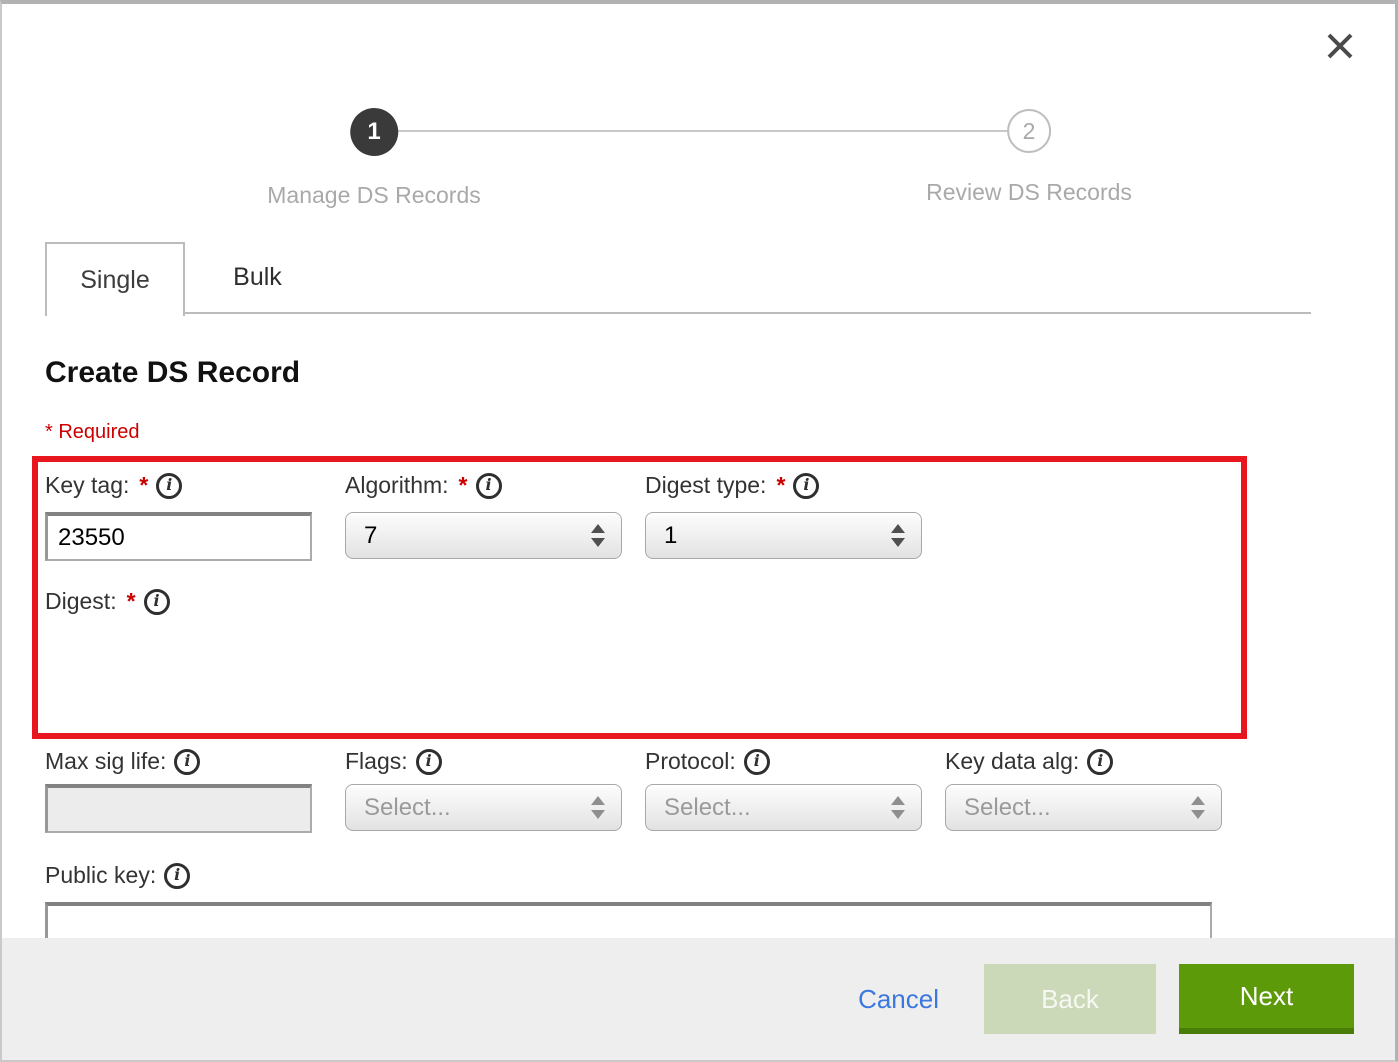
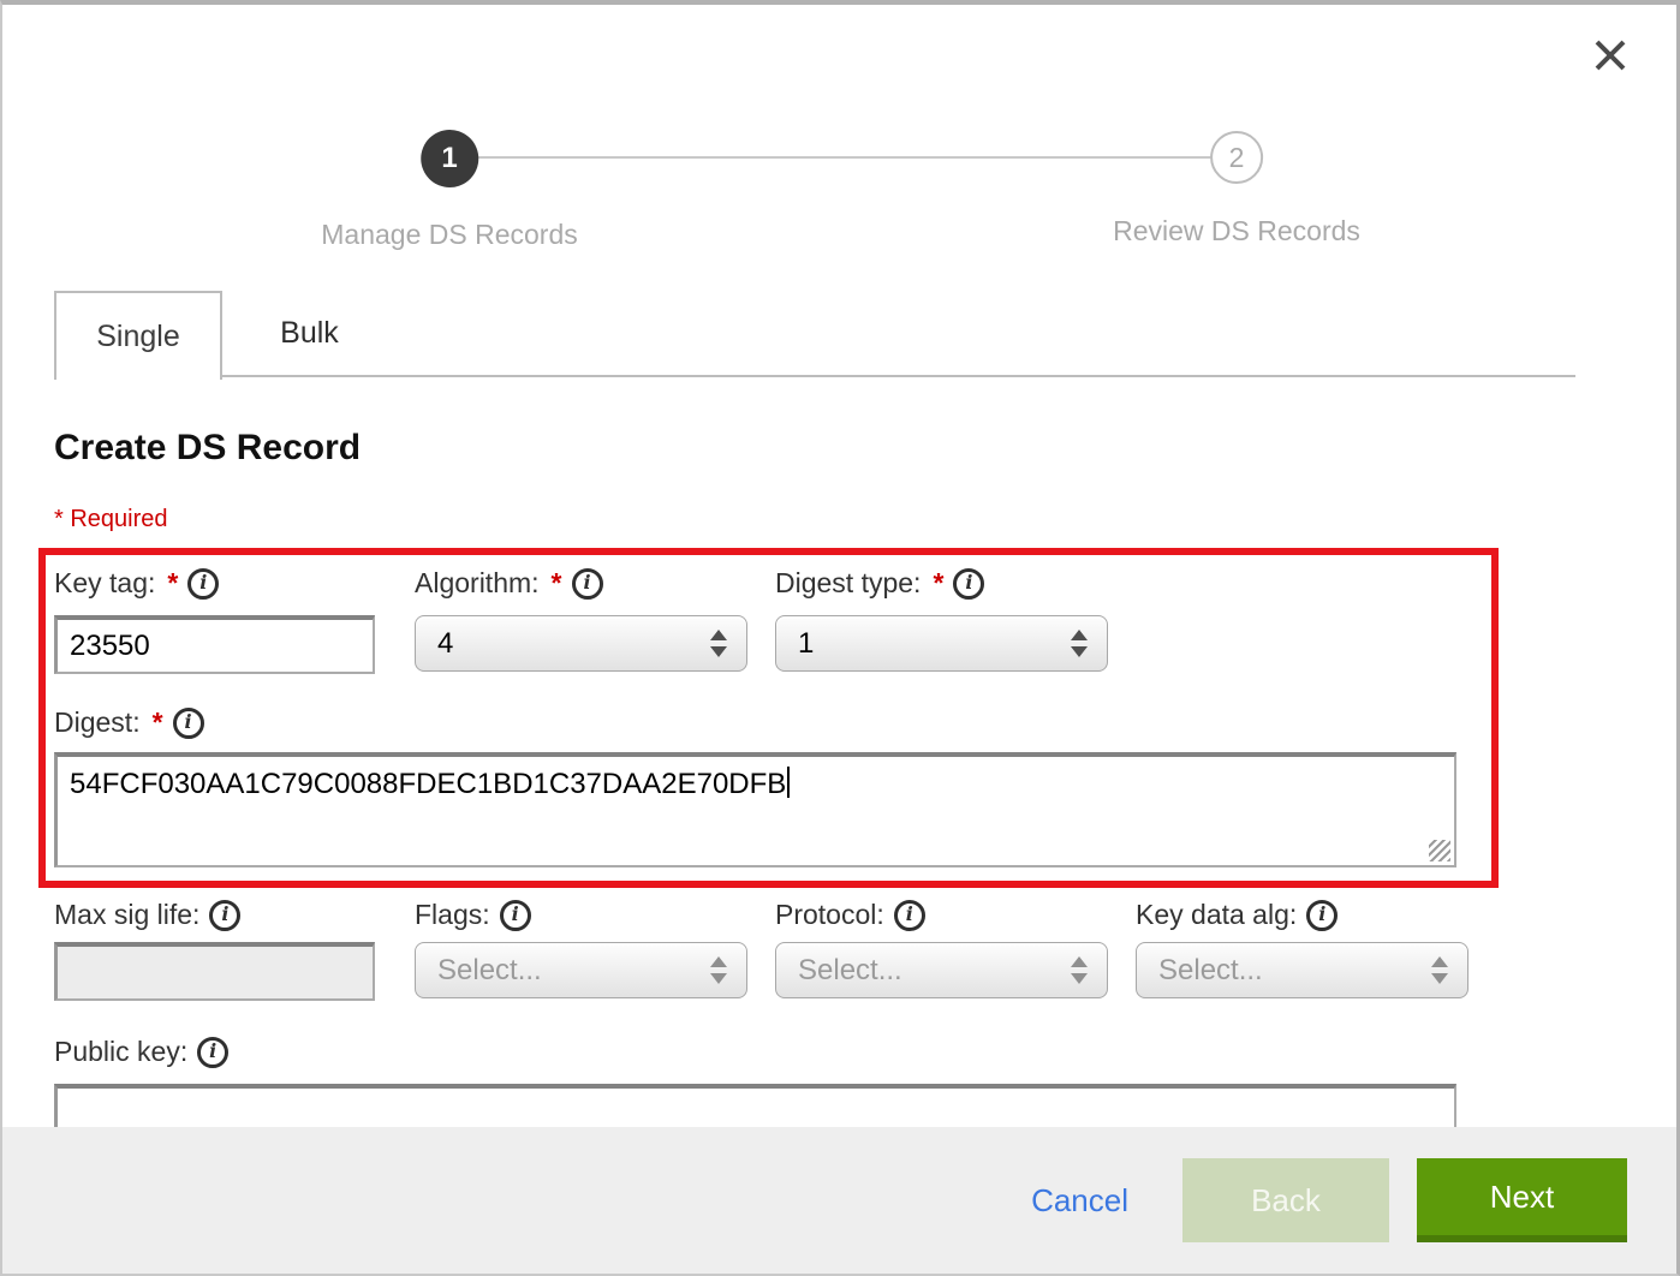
  1
  Manage DS Records
  2
  Review DS Records
  Single
  Bulk
  Create DS Record
  * Required
  Key tag:
  *
  i
  Algorithm:
  *
  i
  Digest type:
  *
  i
  23550
- 7
+ 4
  1
  Digest:
  *
  i
+ 54FCF030AA1C79C0088FDEC1BD1C37DAA2E70DFB
  Max sig life:
  i
  Flags:
  i
  Protocol:
  i
  Key data alg:
  i
  Select...
  Select...
  Select...
  Public key:
  i
  Cancel
  Back
  Next
